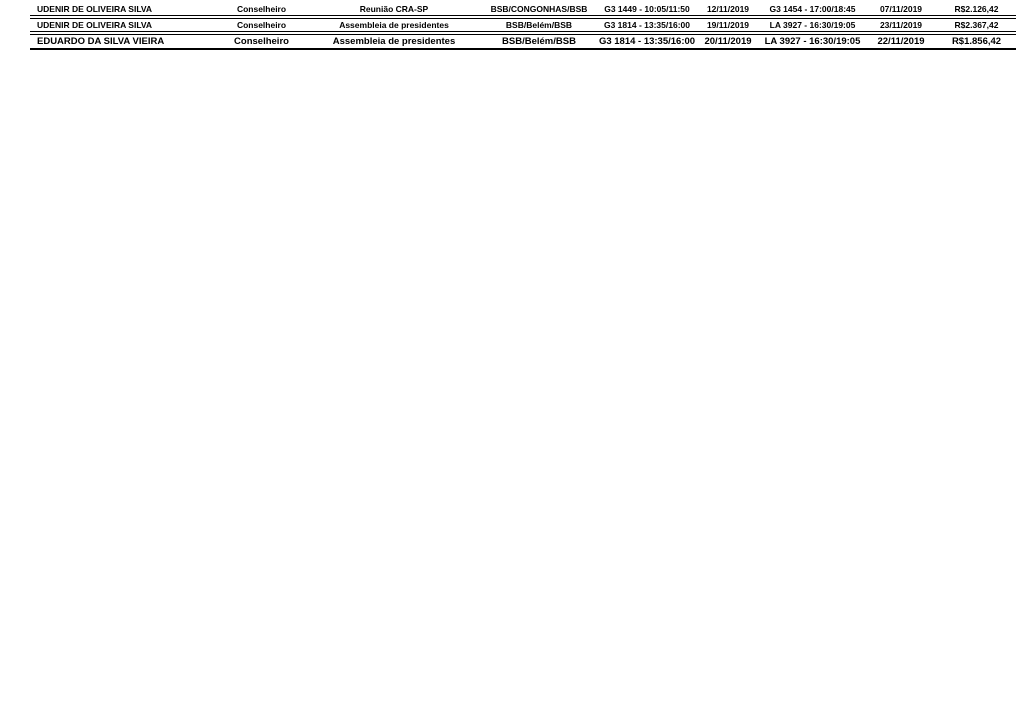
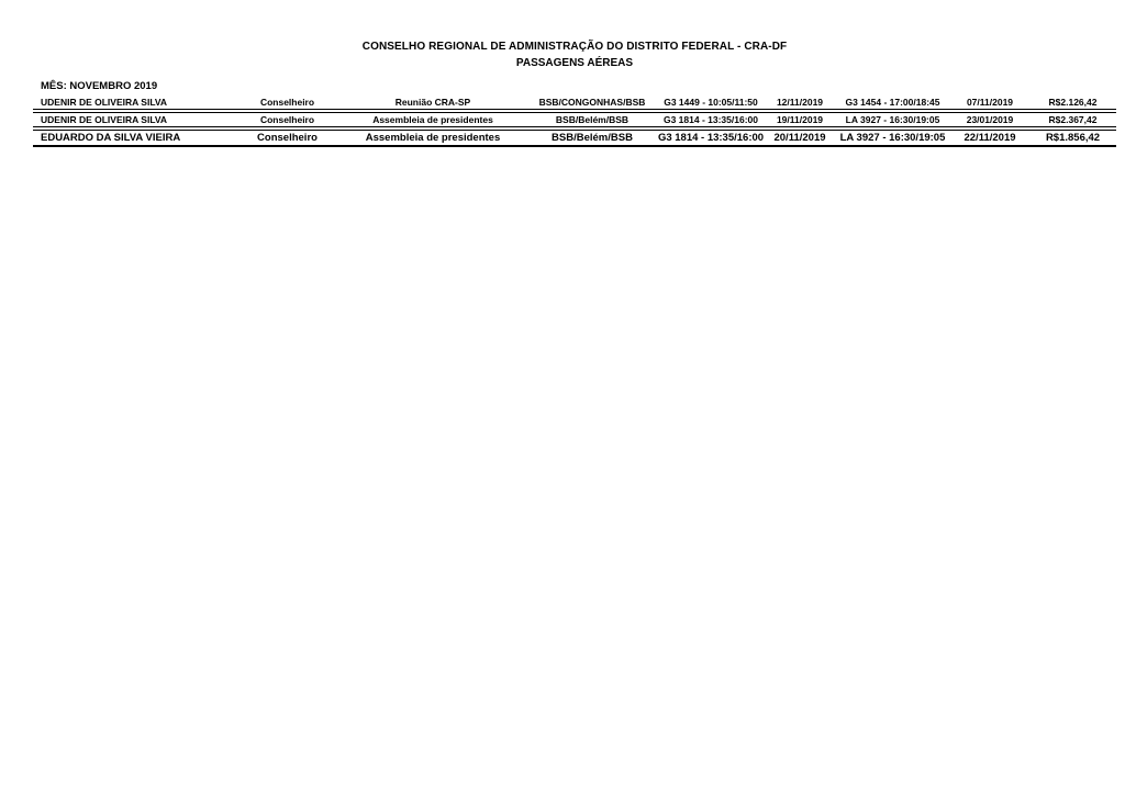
+ CONSELHO REGIONAL DE ADMINISTRAÇÃO DO DISTRITO FEDERAL - CRA-DF
+ PASSAGENS AÉREAS
+ MÊS: NOVEMBRO 2019
  UDENIR DE OLIVEIRA SILVA
  Conselheiro
  Reunião CRA-SP
  BSB/CONGONHAS/BSB
  G3 1449 - 10:05/11:50
  12/11/2019
  G3 1454 - 17:00/18:45
  07/11/2019
  R$2.126,42
  UDENIR DE OLIVEIRA SILVA
  Conselheiro
  Assembleia de presidentes
  BSB/Belém/BSB
  G3 1814 - 13:35/16:00
  19/11/2019
  LA 3927 - 16:30/19:05
- 23/11/2019
+ 23/01/2019
  R$2.367,42
  EDUARDO DA SILVA VIEIRA
  Conselheiro
  Assembleia de presidentes
  BSB/Belém/BSB
  G3 1814 - 13:35/16:00
  20/11/2019
  LA 3927 - 16:30/19:05
  22/11/2019
  R$1.856,42
